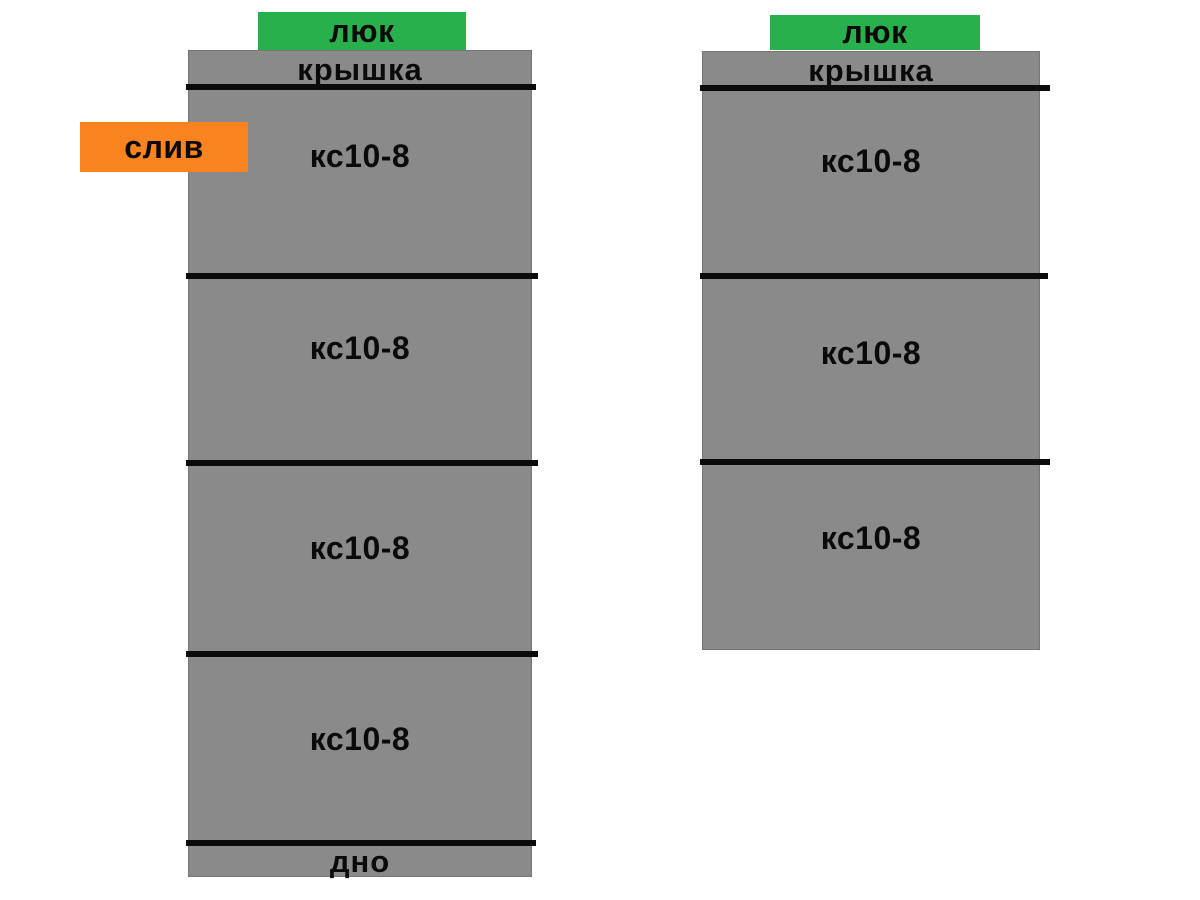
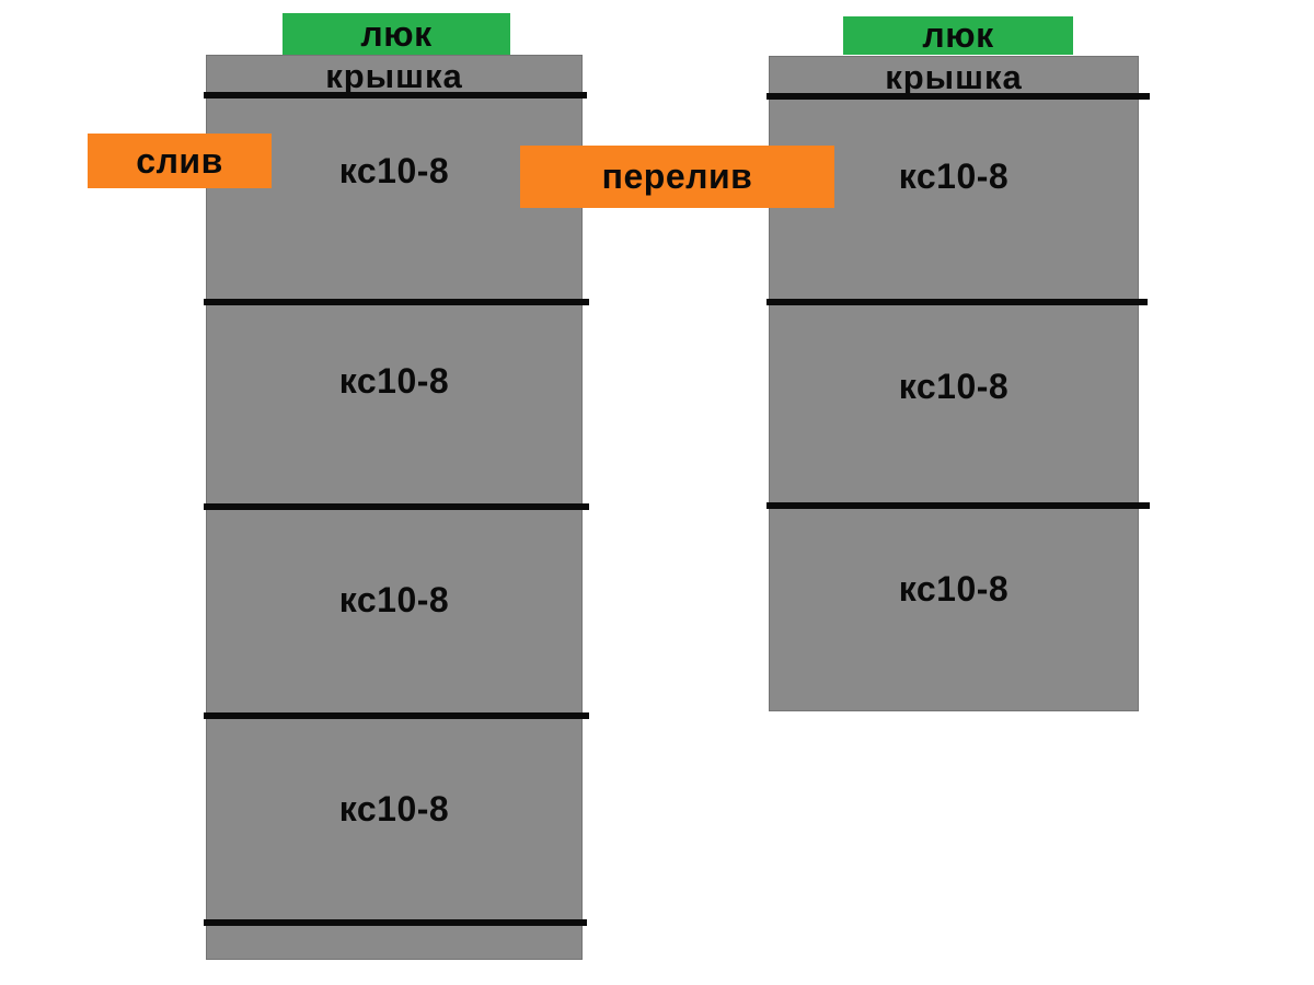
  люк
  крышка
  кс10-8
  кс10-8
  кс10-8
  кс10-8
- дно
  люк
  крышка
  кс10-8
  кс10-8
  кс10-8
  слив
+ перелив
